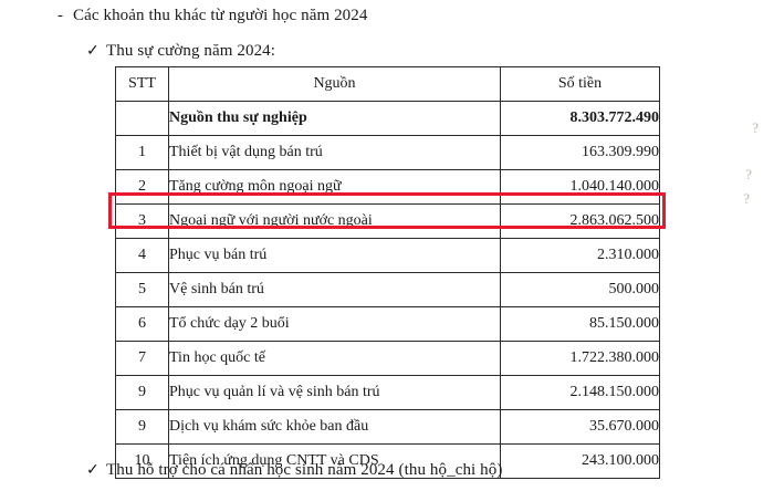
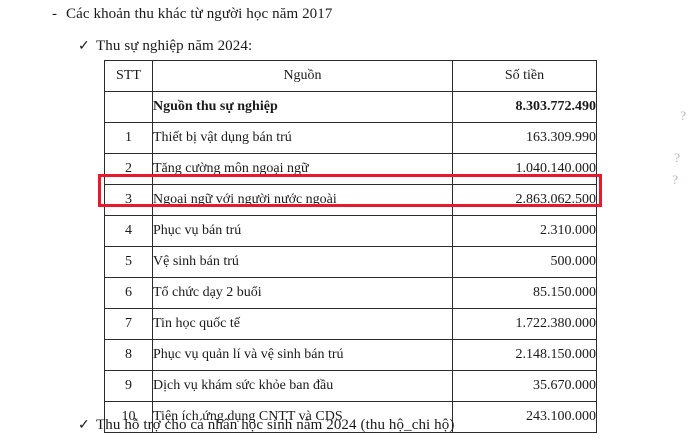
- - Các khoản thu khác từ người học năm 2024
+ - Các khoản thu khác từ người học năm 2017
- ✓ Thu sự cường năm 2024:
+ ✓ Thu sự nghiệp năm 2024:
  STT	Nguồn	Số tiền
  	Nguồn thu sự nghiệp	8.303.772.490
  1	Thiết bị vật dụng bán trú	163.309.990
  2	Tăng cường môn ngoại ngữ	1.040.140.000
  3	Ngoại ngữ với người nước ngoài	2.863.062.500
  4	Phục vụ bán trú	2.310.000
  5	Vệ sinh bán trú	500.000
  6	Tổ chức dạy 2 buổi	85.150.000
  7	Tin học quốc tế	1.722.380.000
- 9	Phục vụ quản lí và vệ sinh bán trú	2.148.150.000
+ 8	Phục vụ quản lí và vệ sinh bán trú	2.148.150.000
  9	Dịch vụ khám sức khỏe ban đầu	35.670.000
  10	Tiện ích ứng dụng CNTT và CDS	243.100.000
  ✓ Thu hỗ trợ cho cá nhân học sinh năm 2024 (thu hộ_chi hộ)
  ?
  ?
  ?
